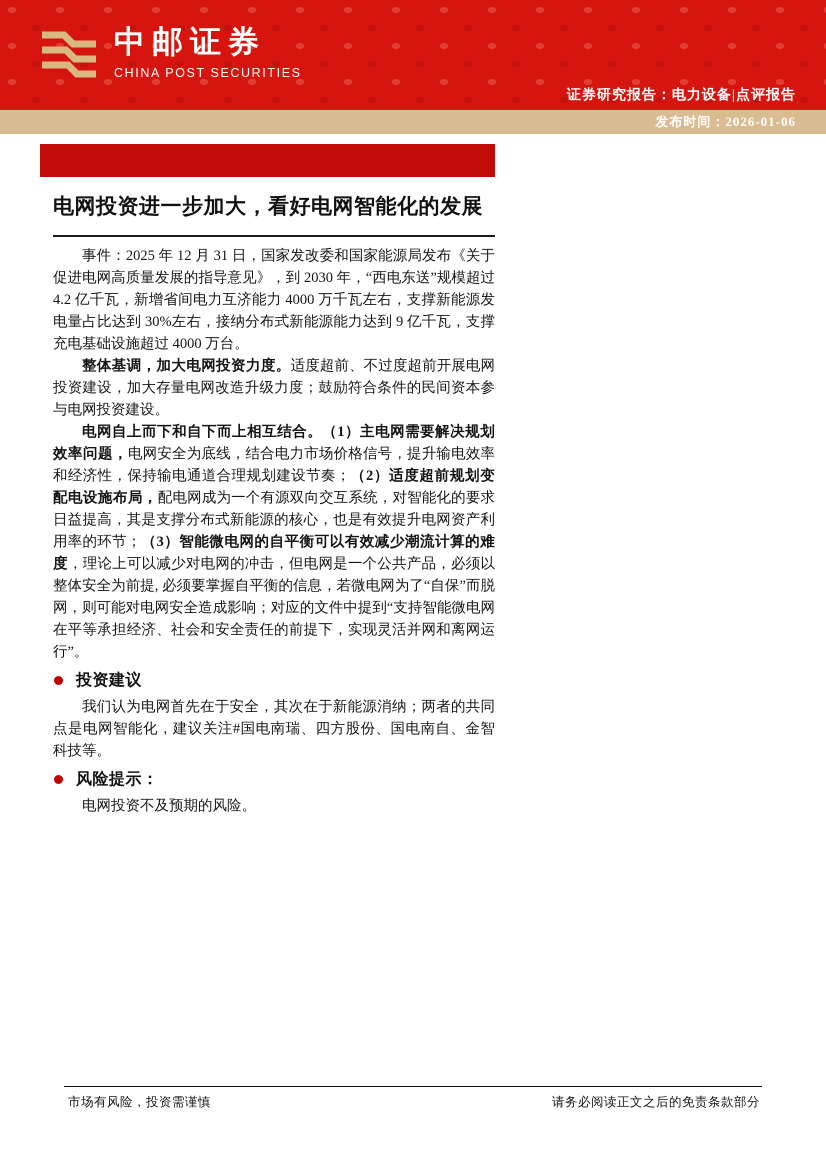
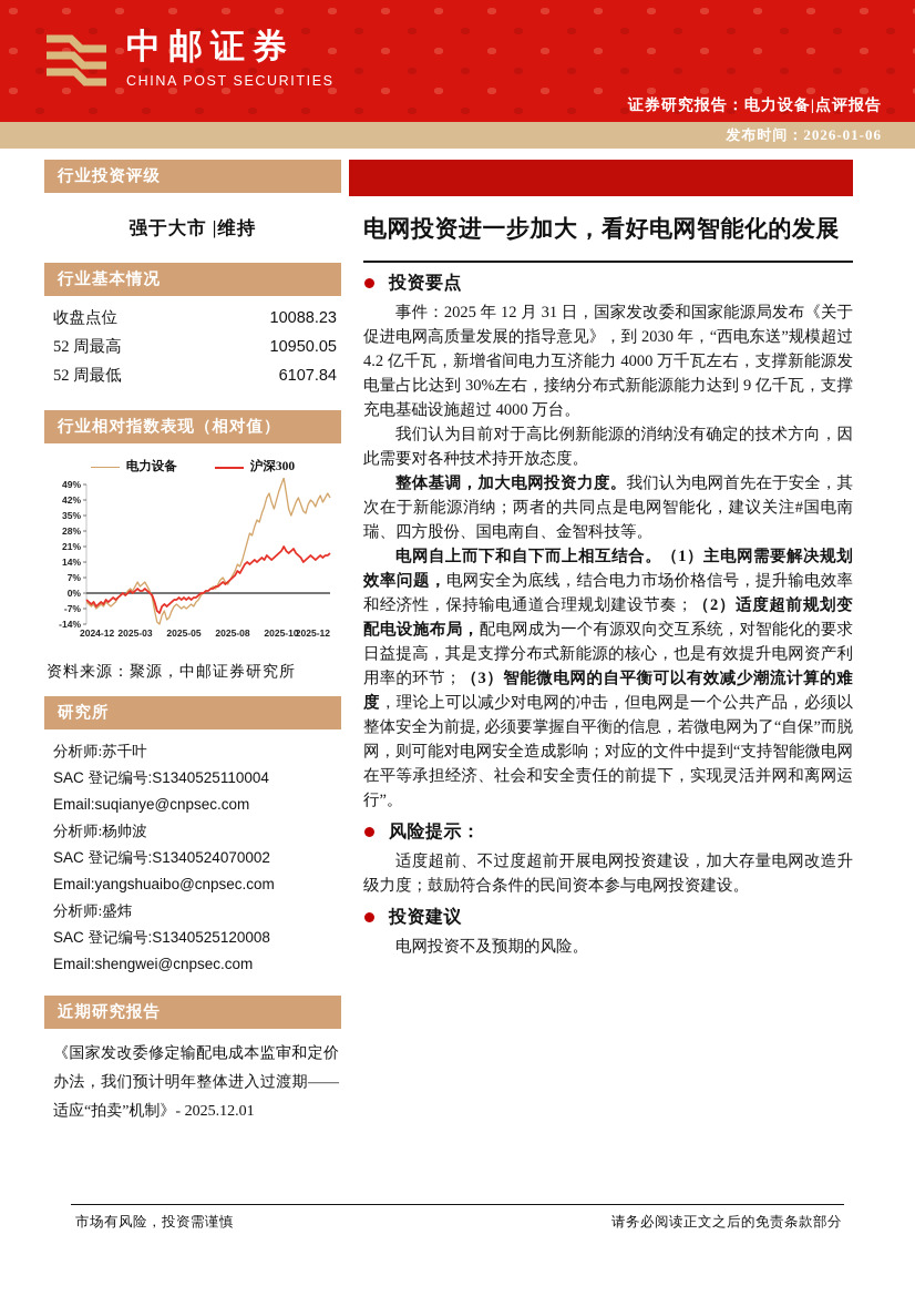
  中邮证券
  CHINA POST SECURITIES
  证券研究报告：电力设备|点评报告
  发布时间：2026-01-06
+ 行业投资评级
+ 强于大市 |维持
+ 行业基本情况
+ 收盘点位
+ 10088.23
+ 52 周最高
+ 10950.05
+ 52 周最低
+ 6107.84
+ 行业相对指数表现（相对值）
+ 电力设备
+ 沪深300
+ -14%
+ -7%
+ 0%
+ 7%
+ 14%
+ 21%
+ 28%
+ 35%
+ 42%
+ 49%
+ 2024-12
+ 2025-03
+ 2025-05
+ 2025-08
+ 2025-10
+ 2025-12
+ 资料来源：聚源，中邮证券研究所
+ 研究所
+ 分析师:苏千叶
+ SAC 登记编号:S1340525110004
+ Email:suqianye@cnpsec.com
+ 分析师:杨帅波
+ SAC 登记编号:S1340524070002
+ Email:yangshuaibo@cnpsec.com
+ 分析师:盛炜
+ SAC 登记编号:S1340525120008
+ Email:shengwei@cnpsec.com
+ 近期研究报告
+ 《国家发改委修定输配电成本监审和定价办法，我们预计明年整体进入过渡期——适应“拍卖”机制》- 2025.12.01
  电网投资进一步加大，看好电网智能化的发展
+ 投资要点
  事件：2025 年 12 月 31 日，国家发改委和国家能源局发布《关于促进电网高质量发展的指导意见》，到 2030 年，“西电东送”规模超过 4.2 亿千瓦，新增省间电力互济能力 4000 万千瓦左右，支撑新能源发电量占比达到 30%左右，接纳分布式新能源能力达到 9 亿千瓦，支撑充电基础设施超过 4000 万台。
+ 我们认为目前对于高比例新能源的消纳没有确定的技术方向，因此需要对各种技术持开放态度。
- 整体基调，加大电网投资力度。适度超前、不过度超前开展电网投资建设，加大存量电网改造升级力度；鼓励符合条件的民间资本参与电网投资建设。
+ 整体基调，加大电网投资力度。我们认为电网首先在于安全，其次在于新能源消纳；两者的共同点是电网智能化，建议关注#国电南瑞、四方股份、国电南自、金智科技等。
  电网自上而下和自下而上相互结合。（1）主电网需要解决规划效率问题，电网安全为底线，结合电力市场价格信号，提升输电效率和经济性，保持输电通道合理规划建设节奏；（2）适度超前规划变配电设施布局，配电网成为一个有源双向交互系统，对智能化的要求日益提高，其是支撑分布式新能源的核心，也是有效提升电网资产利用率的环节；（3）智能微电网的自平衡可以有效减少潮流计算的难度，理论上可以减少对电网的冲击，但电网是一个公共产品，必须以整体安全为前提, 必须要掌握自平衡的信息，若微电网为了“自保”而脱网，则可能对电网安全造成影响；对应的文件中提到“支持智能微电网在平等承担经济、社会和安全责任的前提下，实现灵活并网和离网运行”。
- 投资建议
+ 风险提示：
- 我们认为电网首先在于安全，其次在于新能源消纳；两者的共同点是电网智能化，建议关注#国电南瑞、四方股份、国电南自、金智科技等。
+ 适度超前、不过度超前开展电网投资建设，加大存量电网改造升级力度；鼓励符合条件的民间资本参与电网投资建设。
- 风险提示：
+ 投资建议
  电网投资不及预期的风险。
  市场有风险，投资需谨慎
  请务必阅读正文之后的免责条款部分
